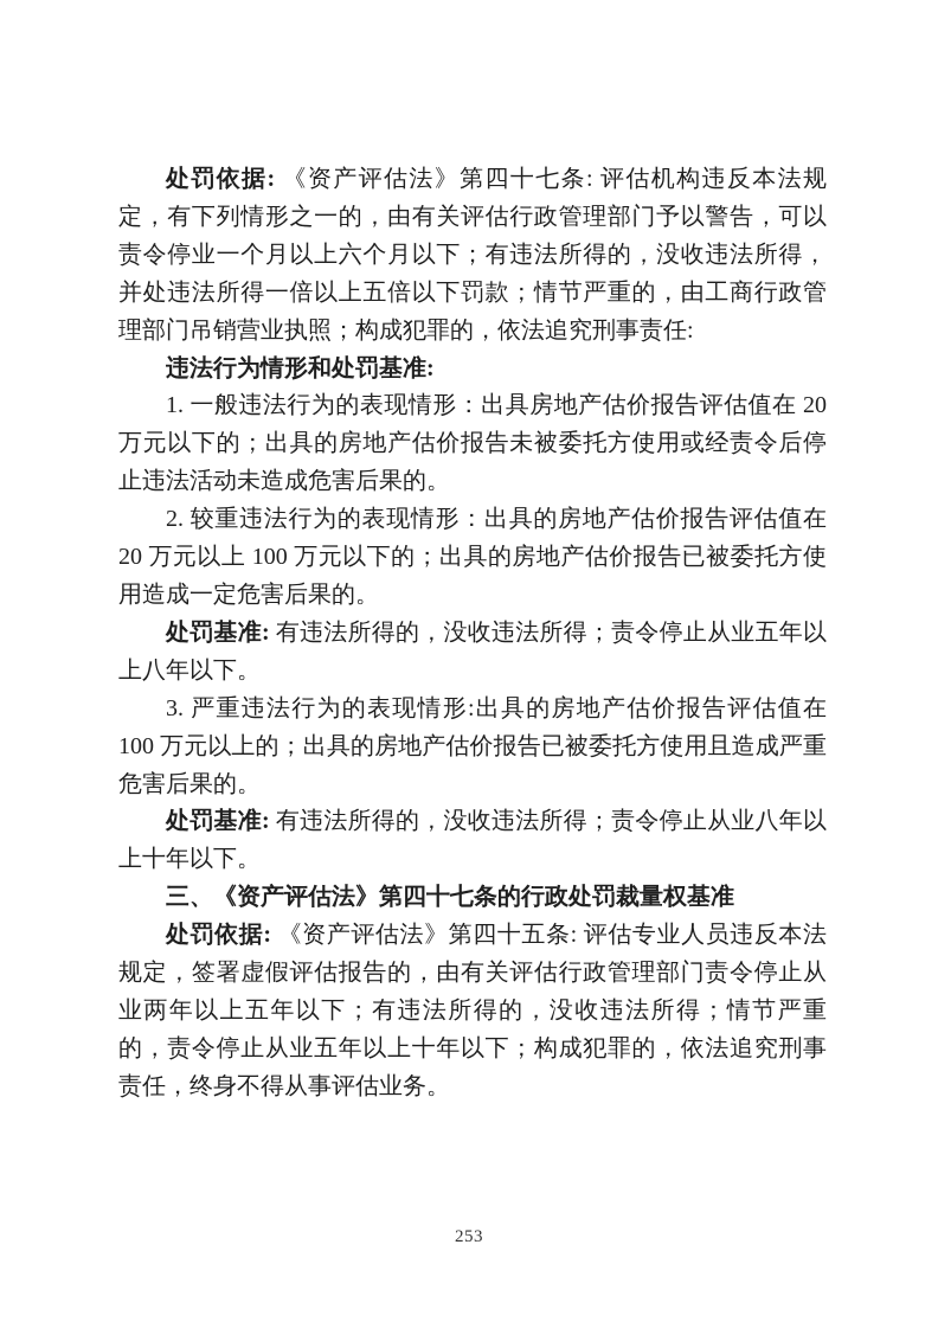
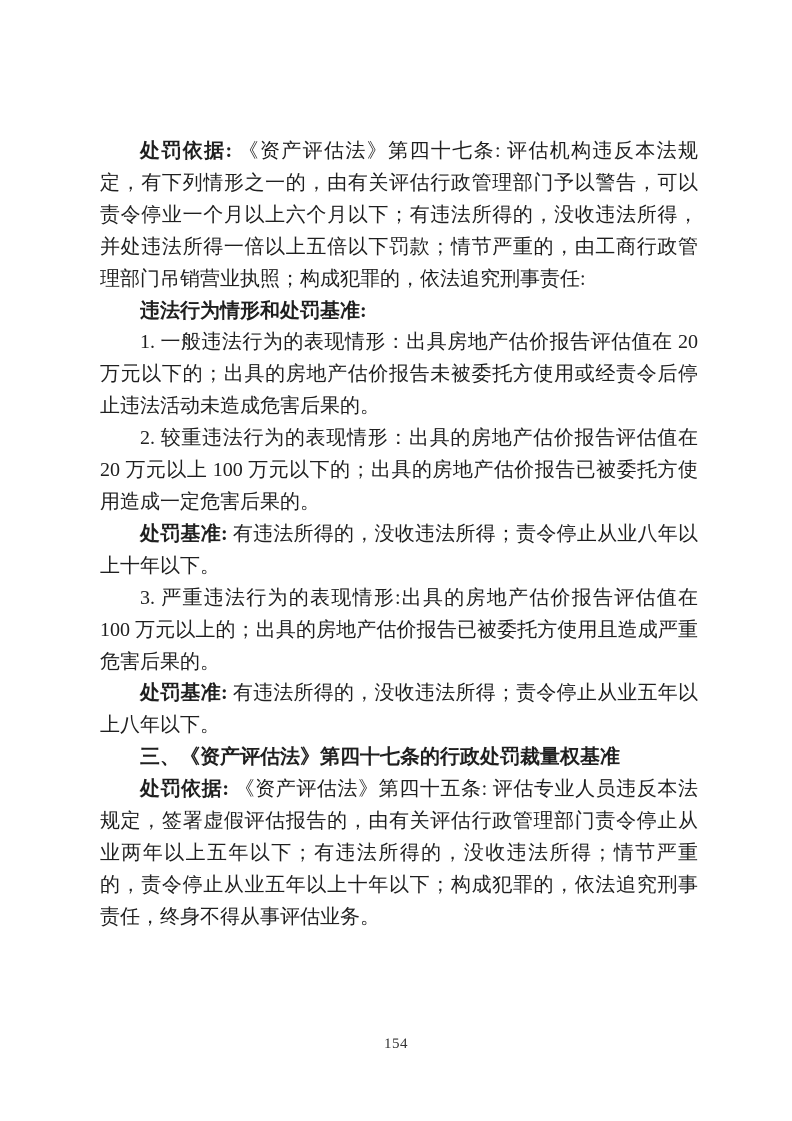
  处罚依据: 《资产评估法》第四十七条: 评估机构违反本法规定，有下列情形之一的，由有关评估行政管理部门予以警告，可以责令停业一个月以上六个月以下；有违法所得的，没收违法所得，并处违法所得一倍以上五倍以下罚款；情节严重的，由工商行政管理部门吊销营业执照；构成犯罪的，依法追究刑事责任:
  违法行为情形和处罚基准:
  1. 一般违法行为的表现情形：出具房地产估价报告评估值在 20 万元以下的；出具的房地产估价报告未被委托方使用或经责令后停止违法活动未造成危害后果的。
  2. 较重违法行为的表现情形：出具的房地产估价报告评估值在 20 万元以上 100 万元以下的；出具的房地产估价报告已被委托方使用造成一定危害后果的。
- 处罚基准: 有违法所得的，没收违法所得；责令停止从业五年以上八年以下。
+ 处罚基准: 有违法所得的，没收违法所得；责令停止从业八年以上十年以下。
  3. 严重违法行为的表现情形:出具的房地产估价报告评估值在 100 万元以上的；出具的房地产估价报告已被委托方使用且造成严重危害后果的。
- 处罚基准: 有违法所得的，没收违法所得；责令停止从业八年以上十年以下。
+ 处罚基准: 有违法所得的，没收违法所得；责令停止从业五年以上八年以下。
  三、《资产评估法》第四十七条的行政处罚裁量权基准
  处罚依据: 《资产评估法》第四十五条: 评估专业人员违反本法规定，签署虚假评估报告的，由有关评估行政管理部门责令停止从业两年以上五年以下；有违法所得的，没收违法所得；情节严重的，责令停止从业五年以上十年以下；构成犯罪的，依法追究刑事责任，终身不得从事评估业务。
- 253
+ 154
